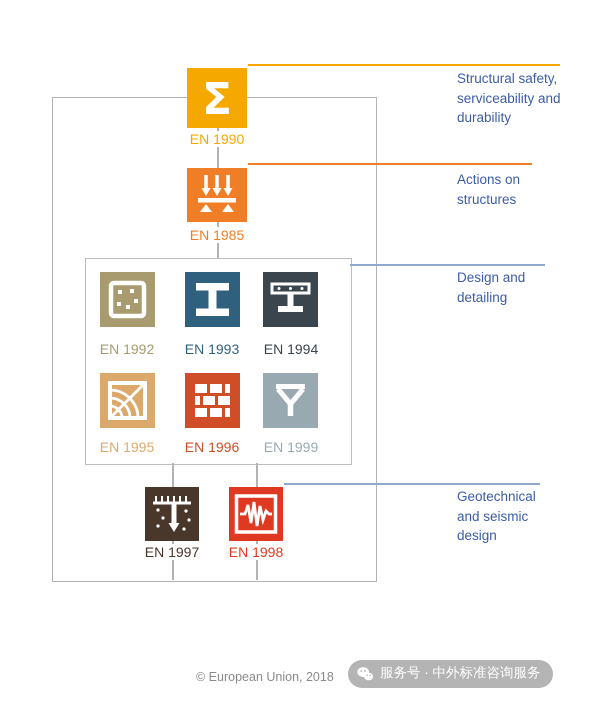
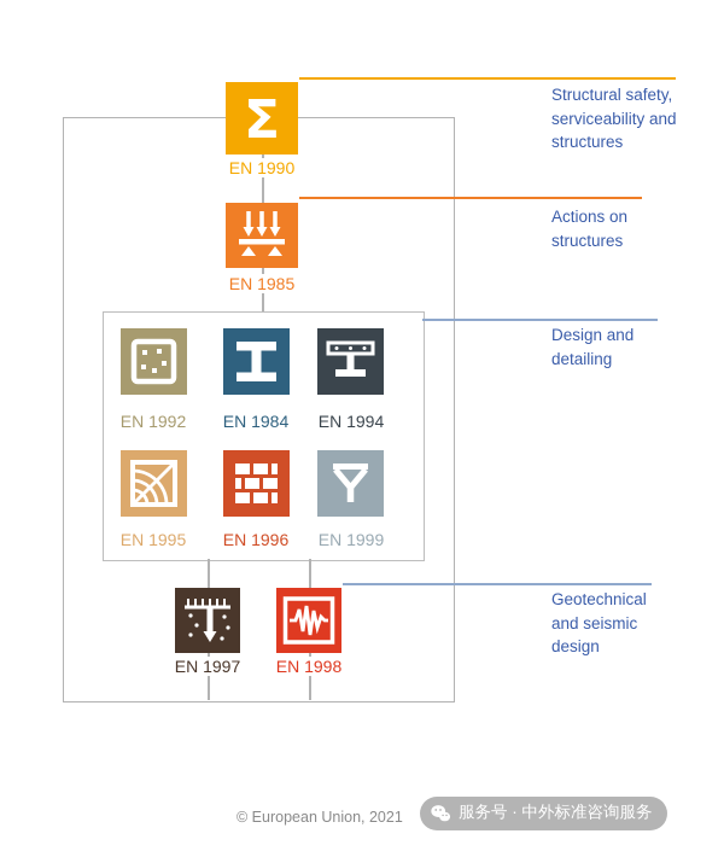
  Σ
  EN 1990
  EN 1985
  EN 1992
- EN 1993
+ EN 1984
  EN 1994
  EN 1995
  EN 1996
  EN 1999
  EN 1997
  EN 1998
- Structural safety, serviceability and durability
+ Structural safety, serviceability and structures
  Actions on structures
  Design and detailing
  Geotechnical and seismic design
- © European Union, 2018
+ © European Union, 2021
  服务号 · 中外标准咨询服务
